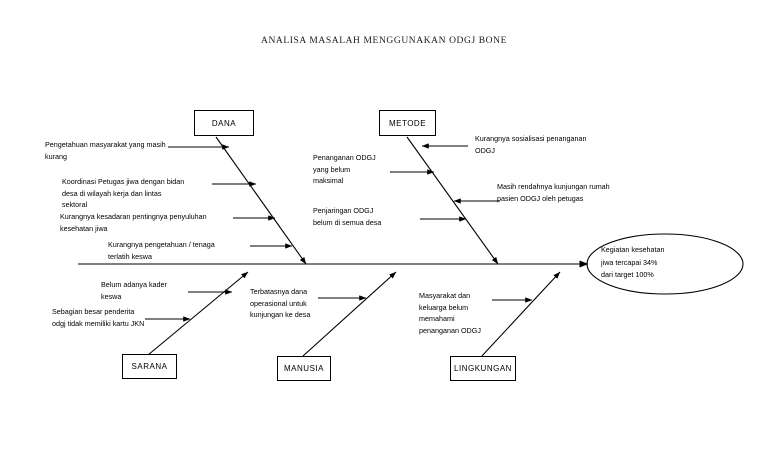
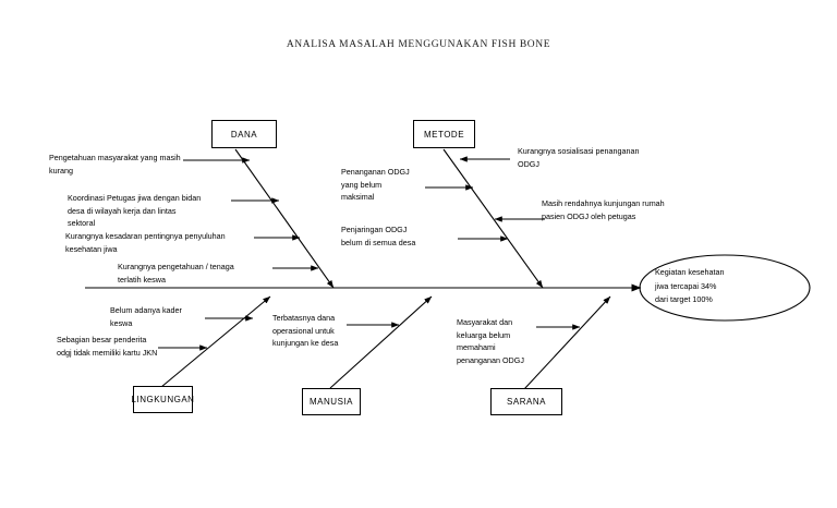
- ANALISA MASALAH MENGGUNAKAN ODGJ BONE
+ ANALISA MASALAH MENGGUNAKAN FISH BONE
  DANA
  METODE
- SARANA
+ LINGKUNGAN
  MANUSIA
- LINGKUNGAN
+ SARANA
  Pengetahuan masyarakat yang masih
  kurang
  Koordinasi Petugas jiwa dengan bidan
  desa di wilayah kerja dan lintas
  sektoral
  Kurangnya kesadaran pentingnya penyuluhan
  kesehatan jiwa
  Kurangnya pengetahuan / tenaga
  terlatih keswa
  Penanganan ODGJ
  yang belum
  maksimal
  Penjaringan ODGJ
  belum di semua desa
  Kurangnya sosialisasi penanganan
  ODGJ
  Masih rendahnya kunjungan rumah
  pasien ODGJ oleh petugas
  Belum adanya kader
  keswa
  Sebagian besar penderita
  odgj tidak memiliki kartu JKN
  Terbatasnya dana
  operasional untuk
  kunjungan ke desa
  Masyarakat dan
  keluarga belum
  memahami
  penanganan ODGJ
  Kegiatan kesehatan
  jiwa tercapai 34%
  dari target 100%
